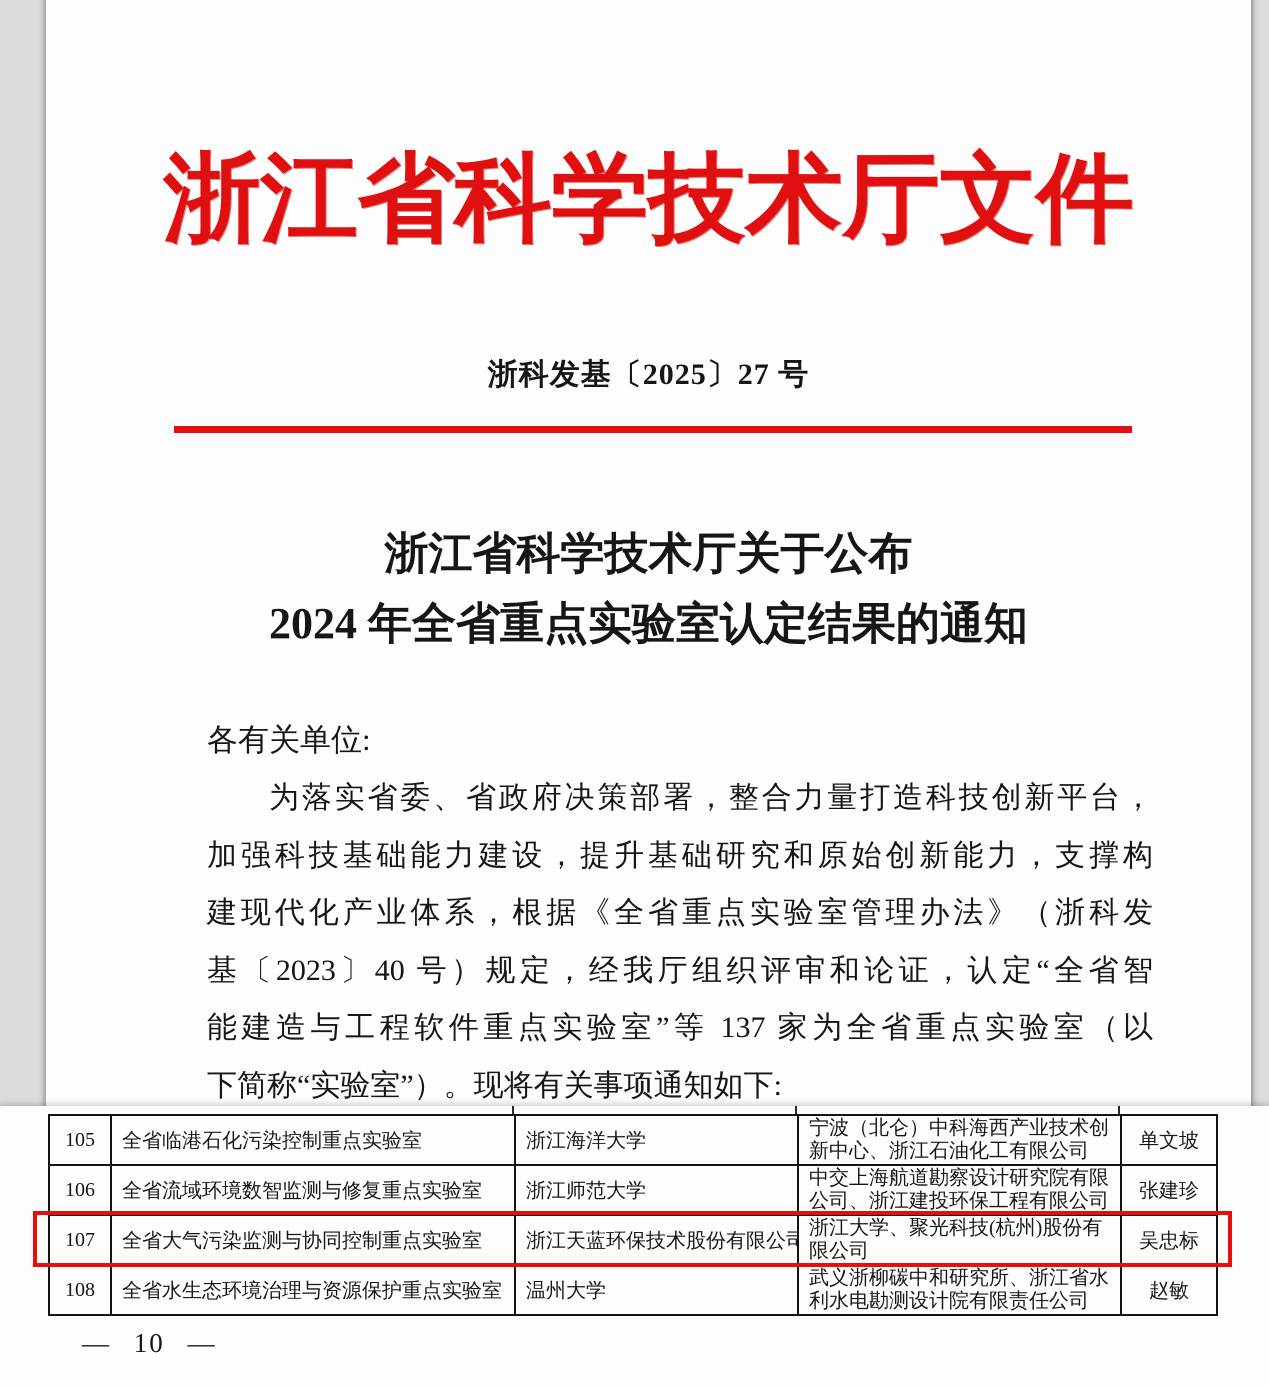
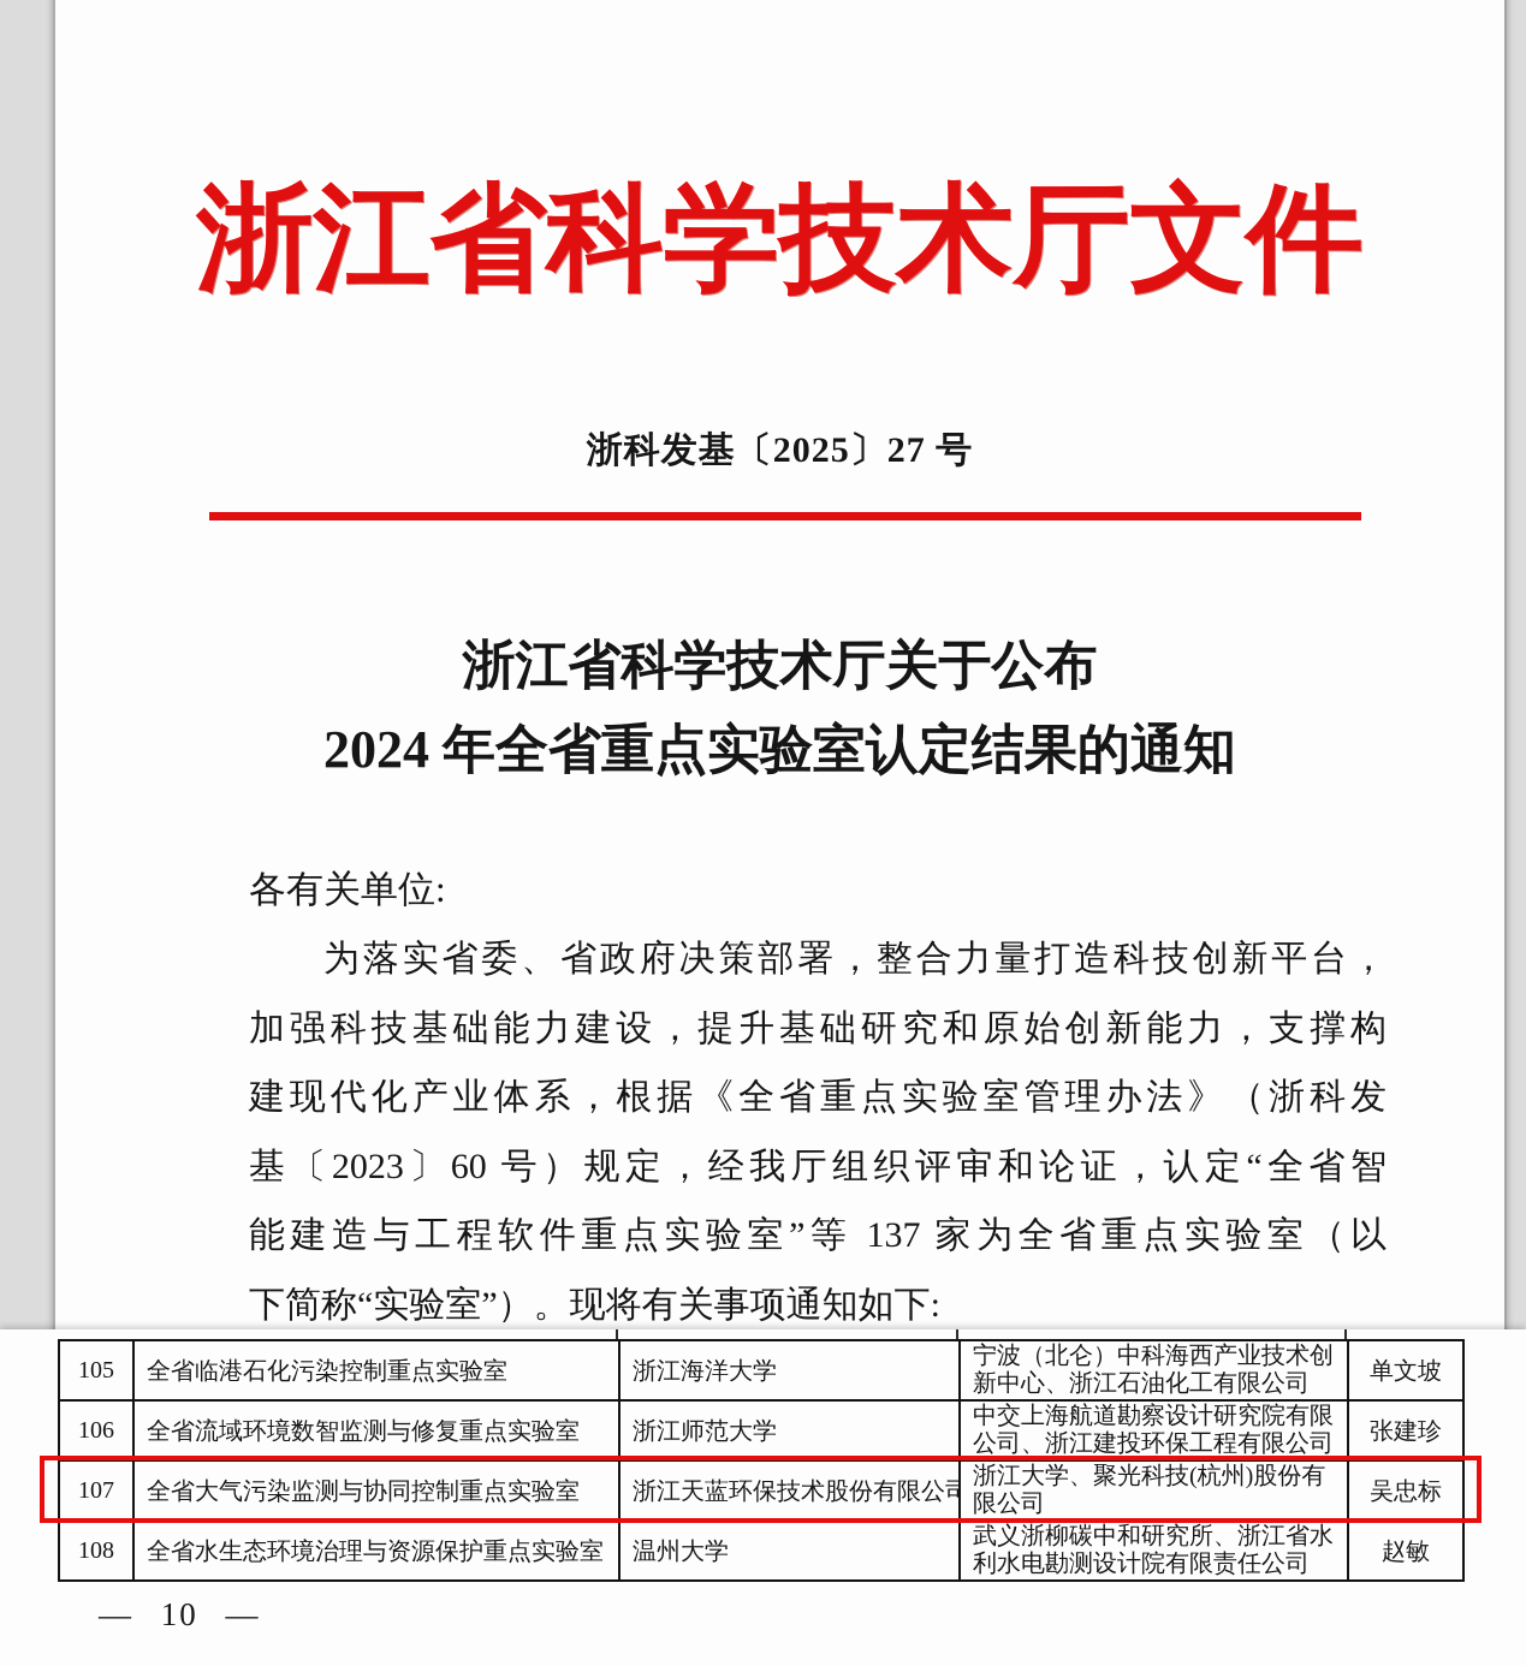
  浙江省科学技术厅文件
  浙科发基〔2025〕27 号
  浙江省科学技术厅关于公布
  2024 年全省重点实验室认定结果的通知
  各有关单位:
  为落实省委、省政府决策部署，整合力量打造科技创新平台，
  加强科技基础能力建设，提升基础研究和原始创新能力，支撑构
  建现代化产业体系，根据《全省重点实验室管理办法》（浙科发
- 基〔2023〕40 号）规定，经我厅组织评审和论证，认定“全省智
+ 基〔2023〕60 号）规定，经我厅组织评审和论证，认定“全省智
  能建造与工程软件重点实验室”等 137 家为全省重点实验室（以
  下简称“实验室”）。现将有关事项通知如下:
  105	全省临港石化污染控制重点实验室	浙江海洋大学	宁波（北仑）中科海西产业技术创新中心、浙江石油化工有限公司	单文坡
  106	全省流域环境数智监测与修复重点实验室	浙江师范大学	中交上海航道勘察设计研究院有限公司、浙江建投环保工程有限公司	张建珍
  107	全省大气污染监测与协同控制重点实验室	浙江天蓝环保技术股份有限公司	浙江大学、聚光科技(杭州)股份有限公司	吴忠标
  108	全省水生态环境治理与资源保护重点实验室	温州大学	武义浙柳碳中和研究所、浙江省水利水电勘测设计院有限责任公司	赵敏
  — 10 —
